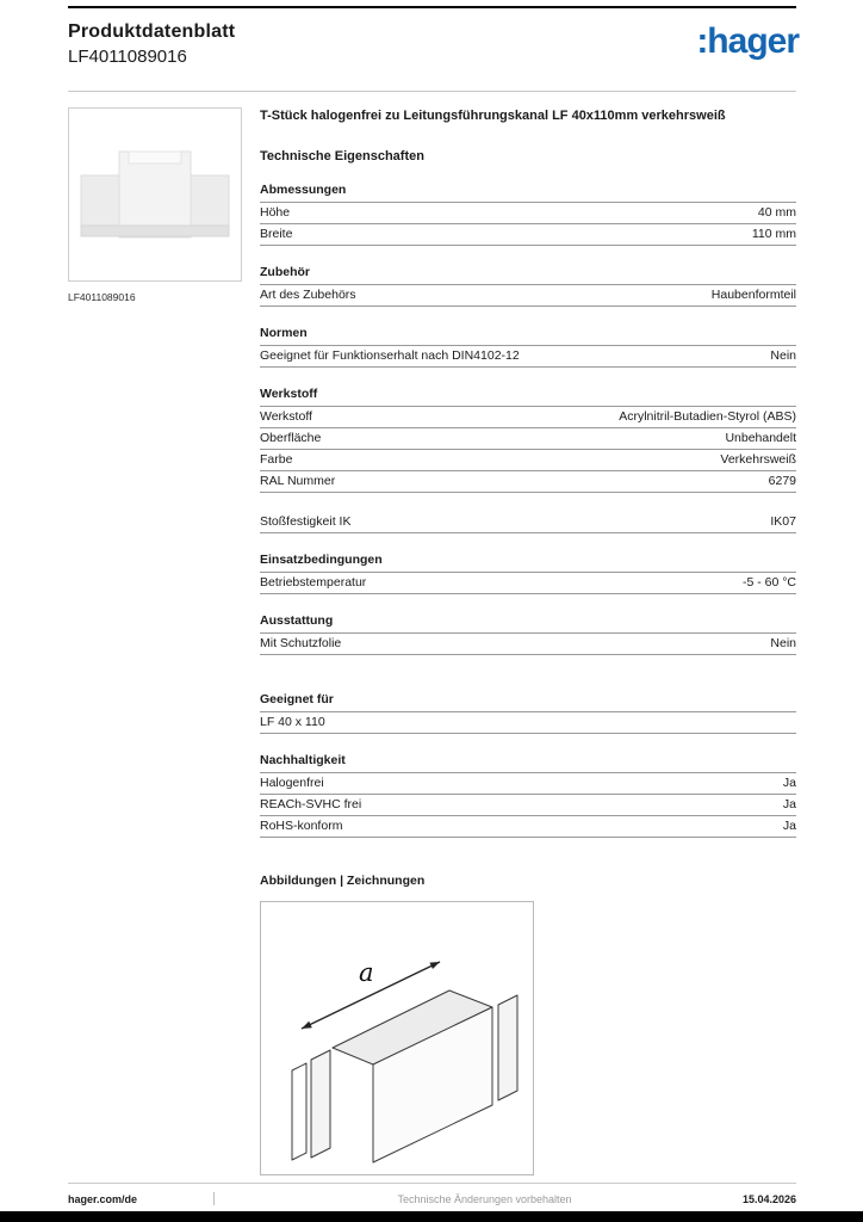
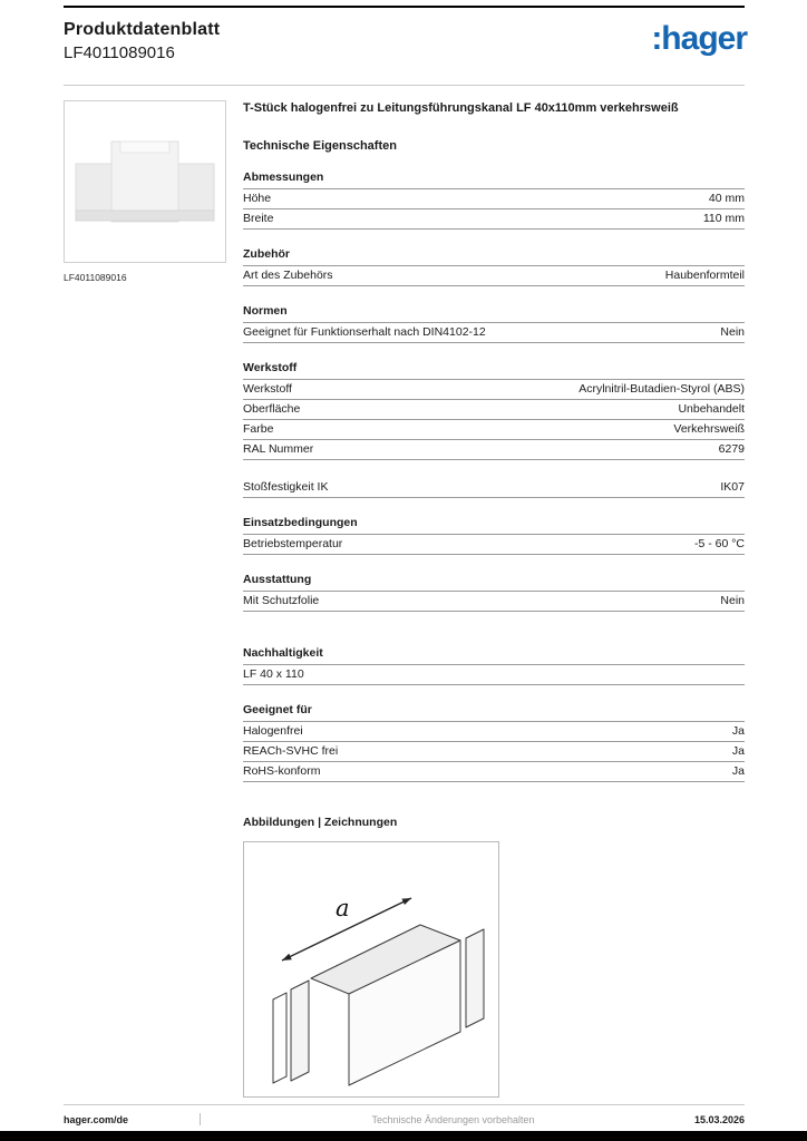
  Produktdatenblatt
  LF4011089016
  :hager
  LF4011089016
  T-Stück halogenfrei zu Leitungsführungskanal LF 40x110mm verkehrsweiß
  Technische Eigenschaften
  Abmessungen
  Höhe
  40 mm
  Breite
  110 mm
  Zubehör
  Art des Zubehörs
  Haubenformteil
  Normen
  Geeignet für Funktionserhalt nach DIN4102-12
  Nein
  Werkstoff
  Werkstoff
  Acrylnitril-Butadien-Styrol (ABS)
  Oberfläche
  Unbehandelt
  Farbe
  Verkehrsweiß
  RAL Nummer
  6279
  Stoßfestigkeit IK
  IK07
  Einsatzbedingungen
  Betriebstemperatur
  -5 - 60 °C
  Ausstattung
  Mit Schutzfolie
  Nein
- Geeignet für
+ Nachhaltigkeit
  LF 40 x 110
- Nachhaltigkeit
+ Geeignet für
  Halogenfrei
  Ja
  REACh-SVHC frei
  Ja
  RoHS-konform
  Ja
  Abbildungen | Zeichnungen
  a
  hager.com/de
  Technische Änderungen vorbehalten
- 15.04.2026
+ 15.03.2026
